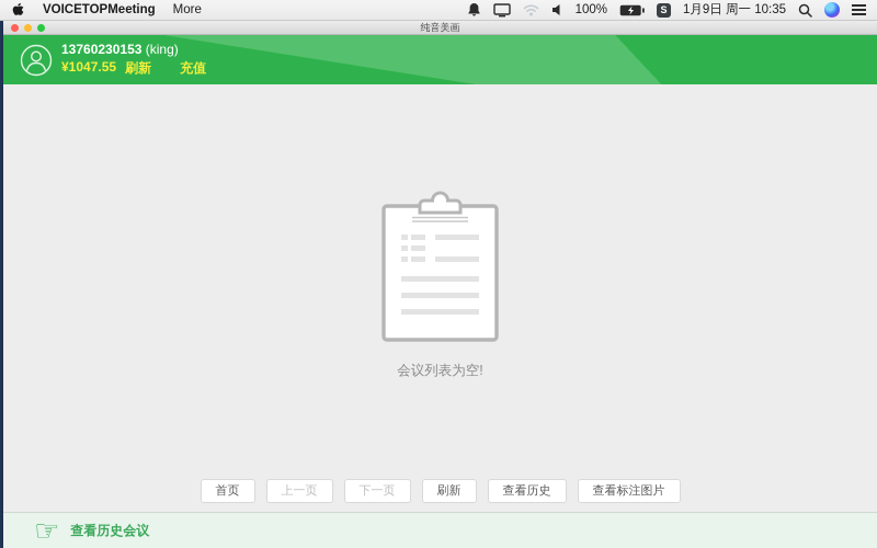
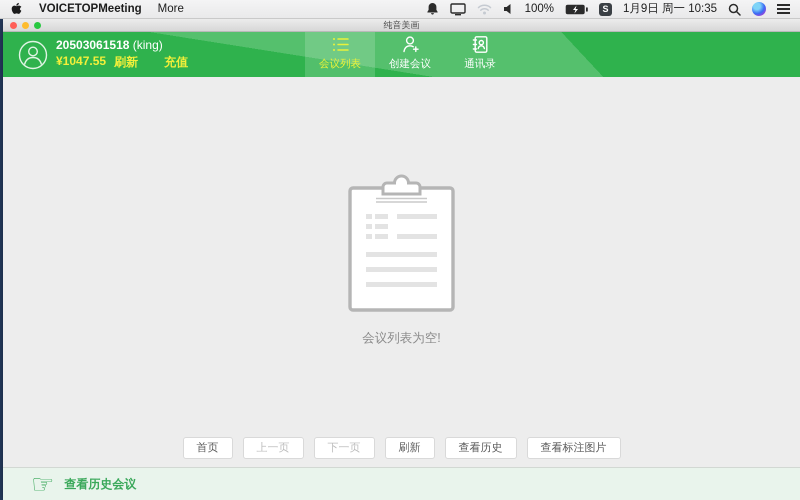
  VOICETOPMeeting
  More
  100%
  S
  1月9日 周一 10:35
  纯音美画
- 13760230153 (king)
+ 20503061518 (king)
  ¥1047.55
  刷新
  充值
+ 会议列表
+ 创建会议
+ 通讯录
  会议列表为空!
  首页
  上一页
  下一页
  刷新
  查看历史
  查看标注图片
  ☞
  查看历史会议
